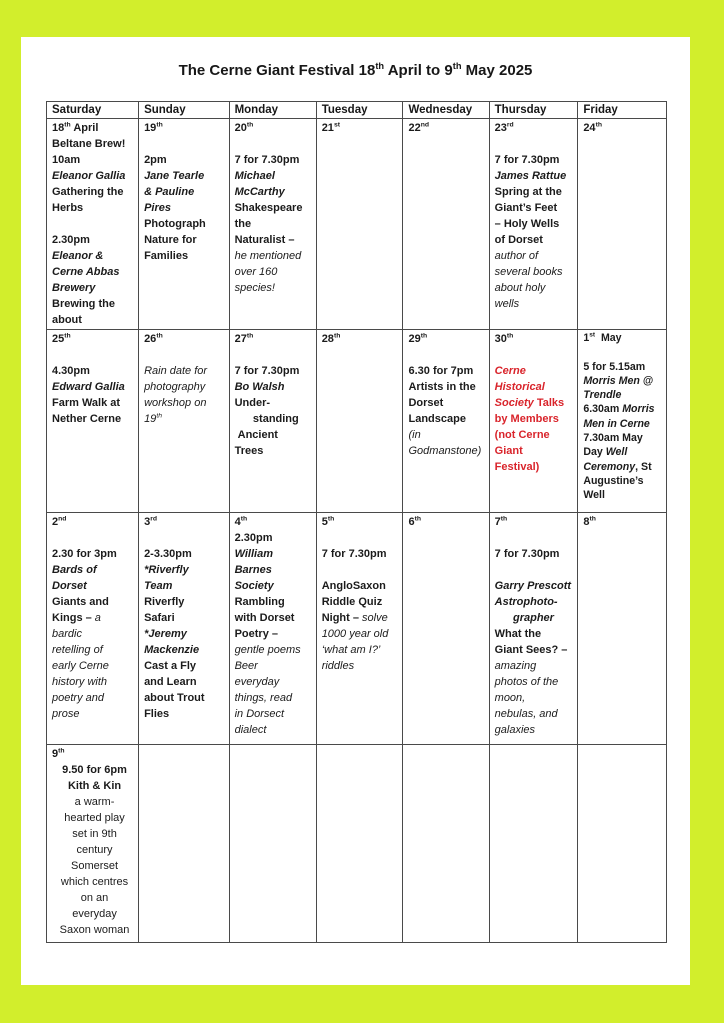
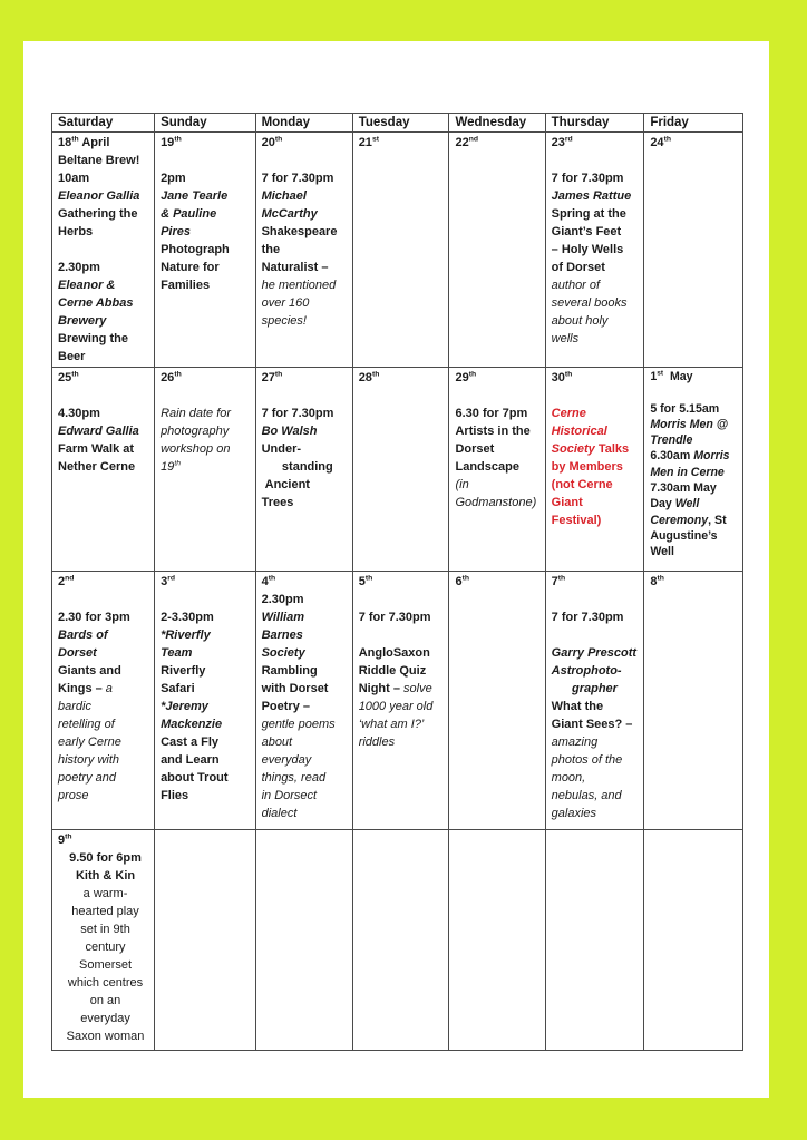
- The Cerne Giant Festival 18th April to 9th May 2025
  Saturday	Sunday	Monday	Tuesday	Wednesday	Thursday	Friday
- 18 AprilBeltane Brew!10amEleanor GalliaGathering theHerbs 2.30pmEleanor &Cerne AbbasBreweryBrewing theabout	19 2pmJane Tearle& PaulinePiresPhotographNature forFamilies	20 7 for 7.30pmMichaelMcCarthyShakespearetheNaturalist –he mentionedover 160species!	21	22	23 7 for 7.30pmJames RattueSpring at theGiant’s Feet– Holy Wellsof Dorsetauthor ofseveral booksabout holywells	24
+ 18 AprilBeltane Brew!10amEleanor GalliaGathering theHerbs 2.30pmEleanor &Cerne AbbasBreweryBrewing theBeer	19 2pmJane Tearle& PaulinePiresPhotographNature forFamilies	20 7 for 7.30pmMichaelMcCarthyShakespearetheNaturalist –he mentionedover 160species!	21	22	23 7 for 7.30pmJames RattueSpring at theGiant’s Feet– Holy Wellsof Dorsetauthor ofseveral booksabout holywells	24
  25 4.30pmEdward GalliaFarm Walk atNether Cerne	26 Rain date forphotographyworkshop on19	27 7 for 7.30pmBo WalshUnder- standing AncientTrees	28	29 6.30 for 7pmArtists in theDorsetLandscape(inGodmanstone)	30 CerneHistoricalSociety Talksby Members(not CerneGiantFestival)	1 May 5 for 5.15amMorris Men @Trendle6.30am MorrisMen in Cerne7.30am MayDay WellCeremony, StAugustine’sWell
- 2 2.30 for 3pmBards ofDorsetGiants andKings – abardicretelling ofearly Cernehistory withpoetry andprose	3 2-3.30pm*RiverflyTeamRiverflySafari*JeremyMackenzieCast a Flyand Learnabout TroutFlies	42.30pmWilliamBarnesSocietyRamblingwith DorsetPoetry –gentle poemsBeereverydaythings, readin Dorsectdialect	5 7 for 7.30pm AngloSaxonRiddle QuizNight – solve1000 year old‘what am I?’riddles	6	7 7 for 7.30pm Garry PrescottAstrophoto- grapherWhat theGiant Sees? –amazingphotos of themoon,nebulas, andgalaxies	8
+ 2 2.30 for 3pmBards ofDorsetGiants andKings – abardicretelling ofearly Cernehistory withpoetry andprose	3 2-3.30pm*RiverflyTeamRiverflySafari*JeremyMackenzieCast a Flyand Learnabout TroutFlies	42.30pmWilliamBarnesSocietyRamblingwith DorsetPoetry –gentle poemsabouteverydaythings, readin Dorsectdialect	5 7 for 7.30pm AngloSaxonRiddle QuizNight – solve1000 year old‘what am I?’riddles	6	7 7 for 7.30pm Garry PrescottAstrophoto- grapherWhat theGiant Sees? –amazingphotos of themoon,nebulas, andgalaxies	8
  99.50 for 6pmKith & Kina warm-hearted playset in 9thcenturySomersetwhich centreson aneverydaySaxon woman
